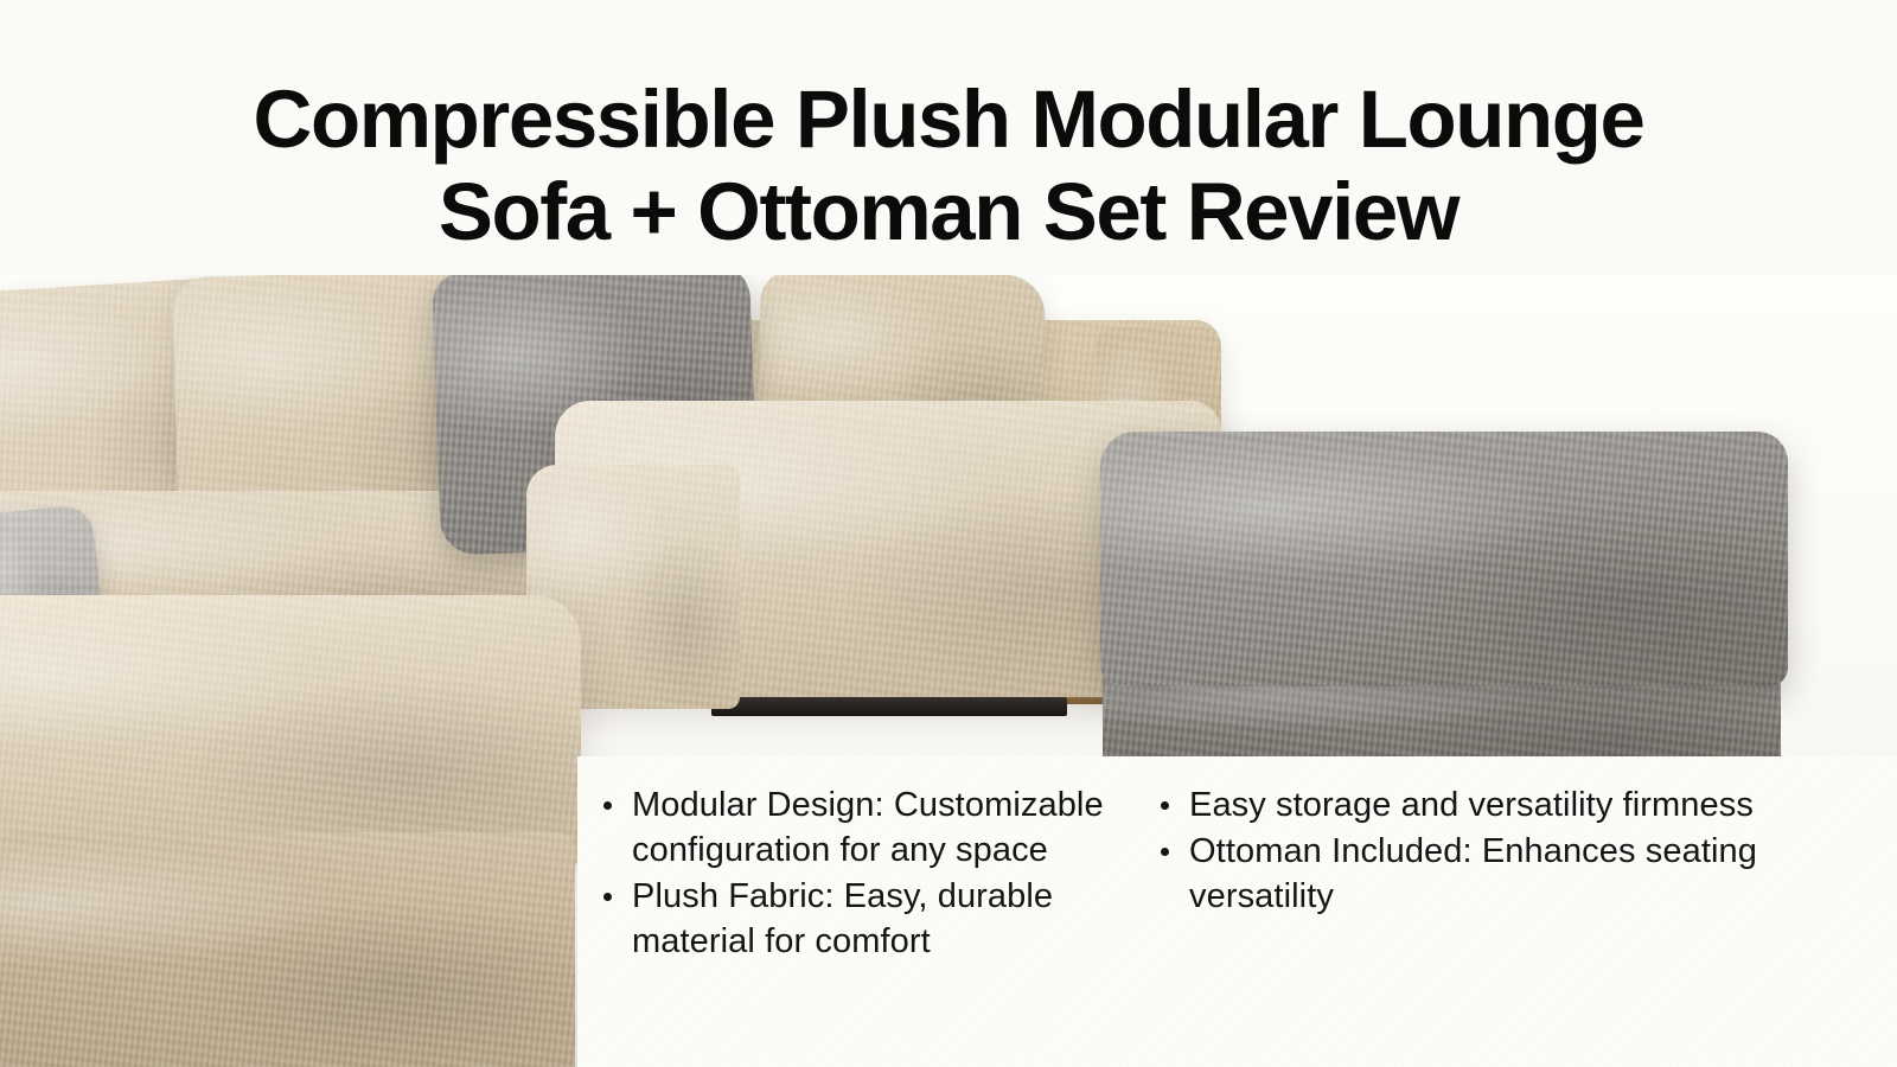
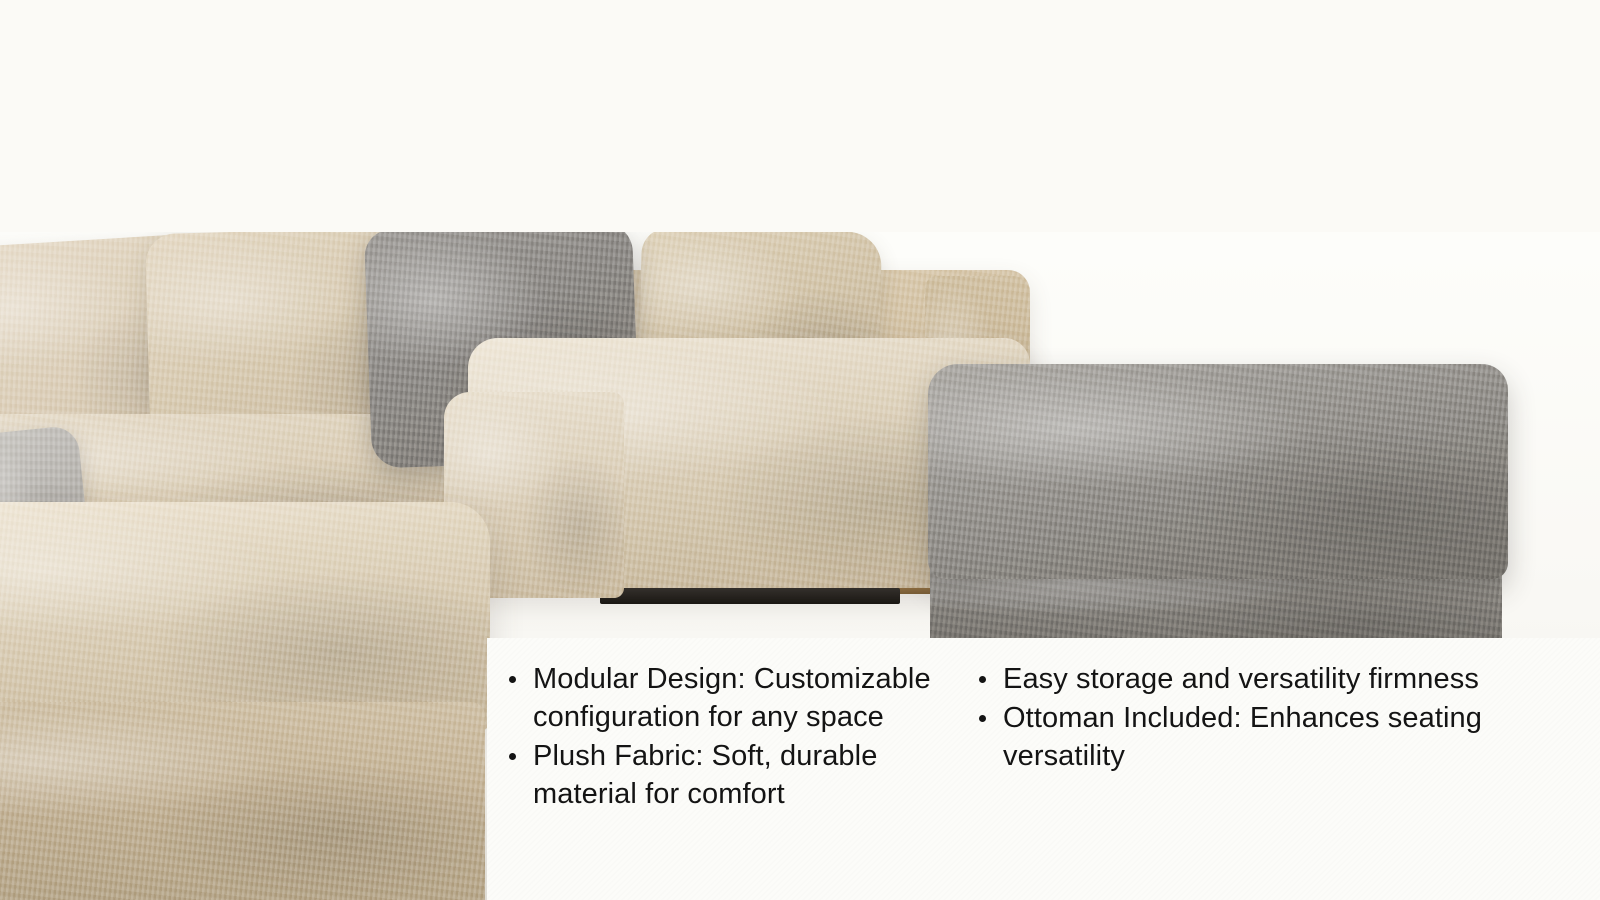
- Compressible Plush Modular Lounge
- Sofa + Ottoman Set Review
  Modular Design: Customizable configuration for any space
- Plush Fabric: Easy, durable material for comfort
+ Plush Fabric: Soft, durable material for comfort
  Easy storage and versatility firmness
  Ottoman Included: Enhances seating versatility
